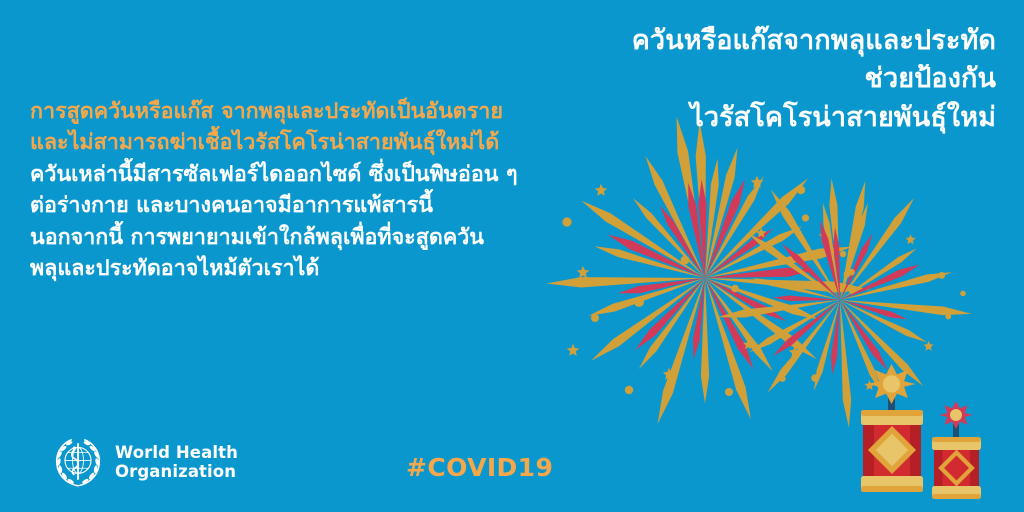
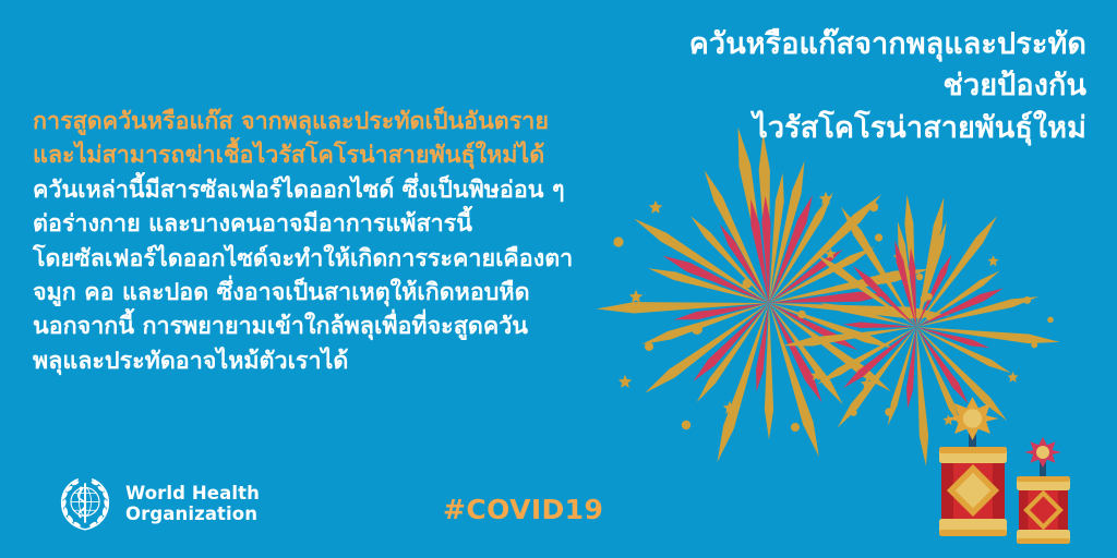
  ควันหรือแก๊สจากพลุและประทัด
  ช่วยป้องกัน
  ไวรัสโคโรน่าสายพันธุ์ใหม่
  การสูดควันหรือแก๊ส จากพลุและประทัดเป็นอันตราย
  และไม่สามารถฆ่าเชื้อไวรัสโคโรน่าสายพันธุ์ใหม่ได้
  ควันเหล่านี้มีสารซัลเฟอร์ไดออกไซด์ ซึ่งเป็นพิษอ่อน ๆ
  ต่อร่างกาย และบางคนอาจมีอาการแพ้สารนี้
+ โดยซัลเฟอร์ไดออกไซด์จะทำให้เกิดการระคายเคืองตา
+ จมูก คอ และปอด ซึ่งอาจเป็นสาเหตุให้เกิดหอบหืด
  นอกจากนี้ การพยายามเข้าใกล้พลุเพื่อที่จะสูดควัน
  พลุและประทัดอาจไหม้ตัวเราได้
  World Health
  Organization
  #COVID19
